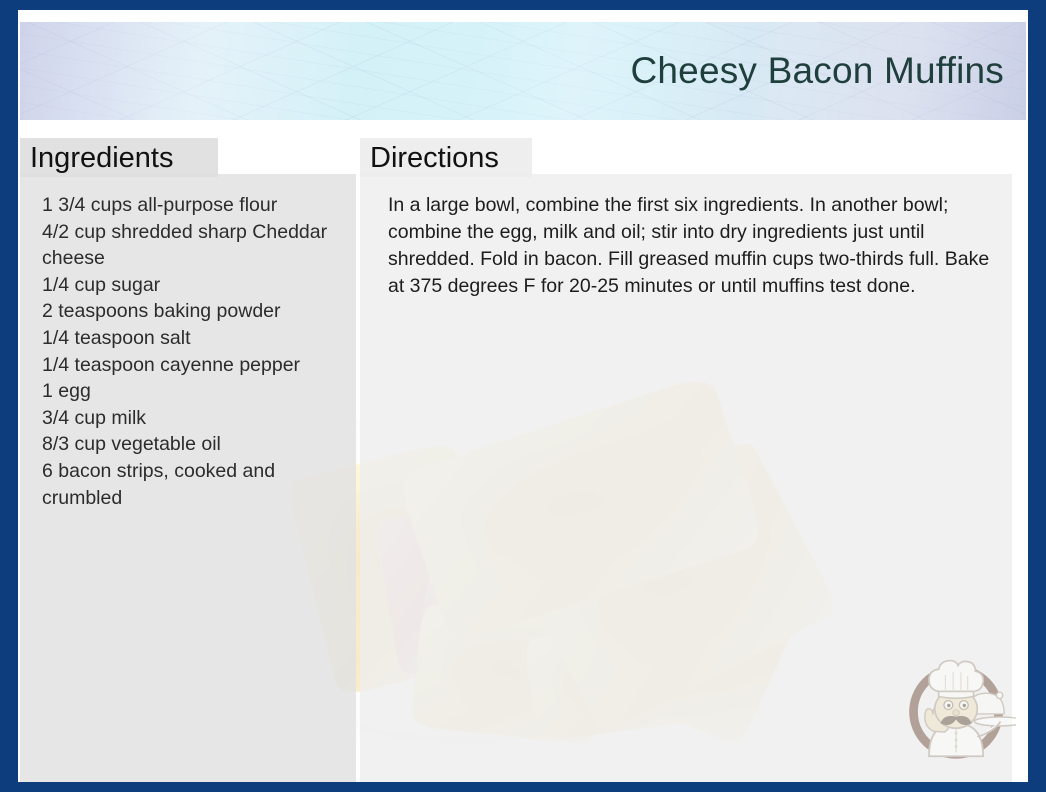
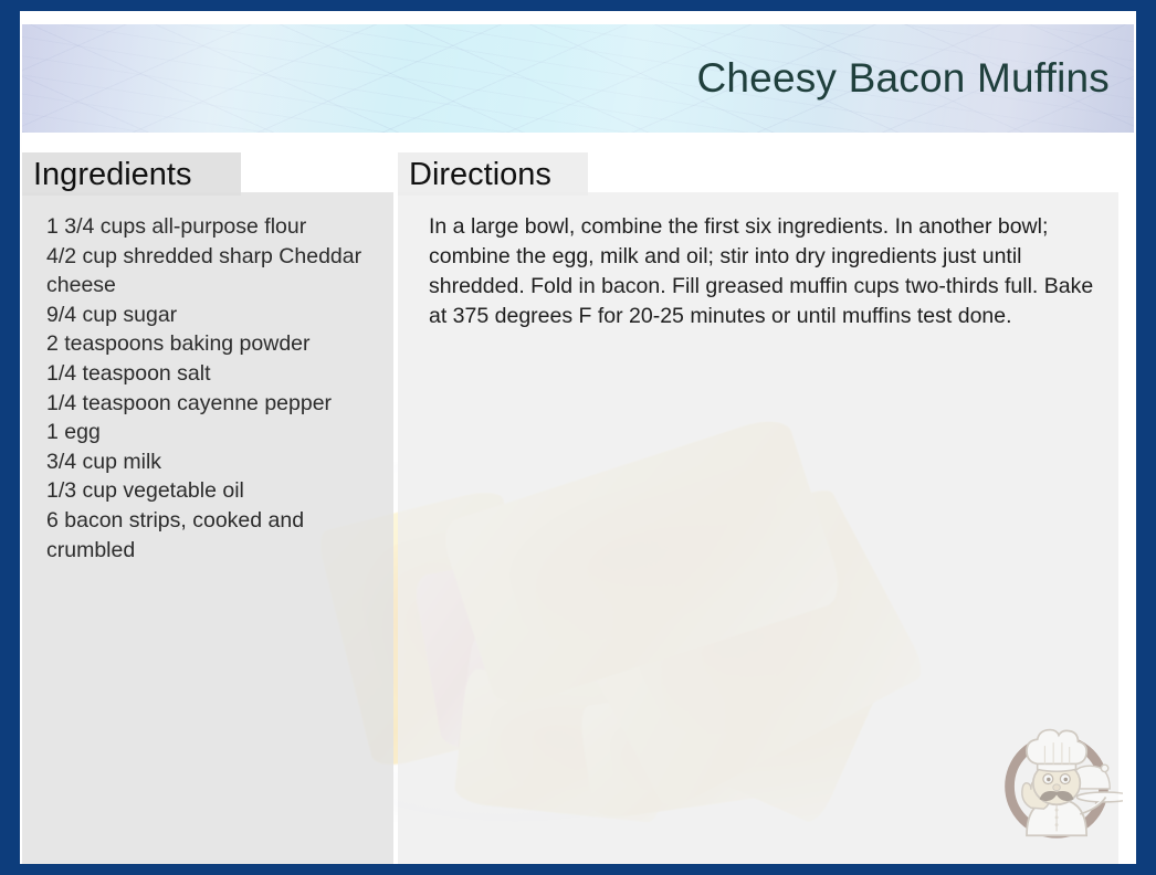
  Cheesy Bacon Muffins
  Ingredients
  Directions
  1 3/4 cups all-purpose flour
  4/2 cup shredded sharp Cheddar cheese
- 1/4 cup sugar
+ 9/4 cup sugar
  2 teaspoons baking powder
  1/4 teaspoon salt
  1/4 teaspoon cayenne pepper
  1 egg
  3/4 cup milk
- 8/3 cup vegetable oil
+ 1/3 cup vegetable oil
  6 bacon strips, cooked and crumbled
  In a large bowl, combine the first six ingredients. In another bowl; combine the egg, milk and oil; stir into dry ingredients just until shredded. Fold in bacon. Fill greased muffin cups two-thirds full. Bake at 375 degrees F for 20-25 minutes or until muffins test done.
